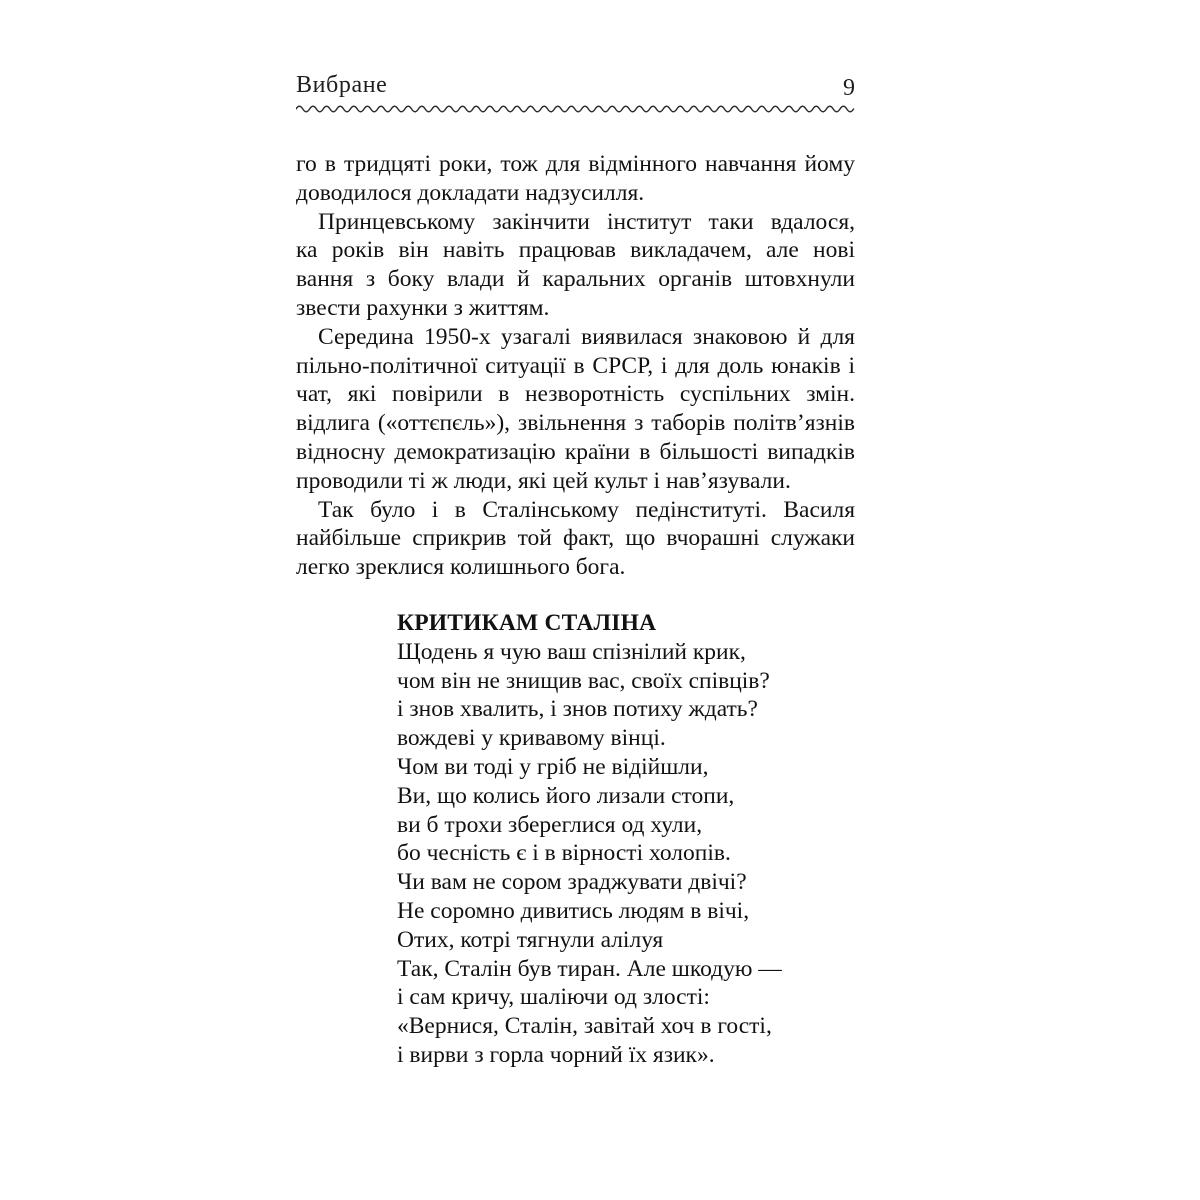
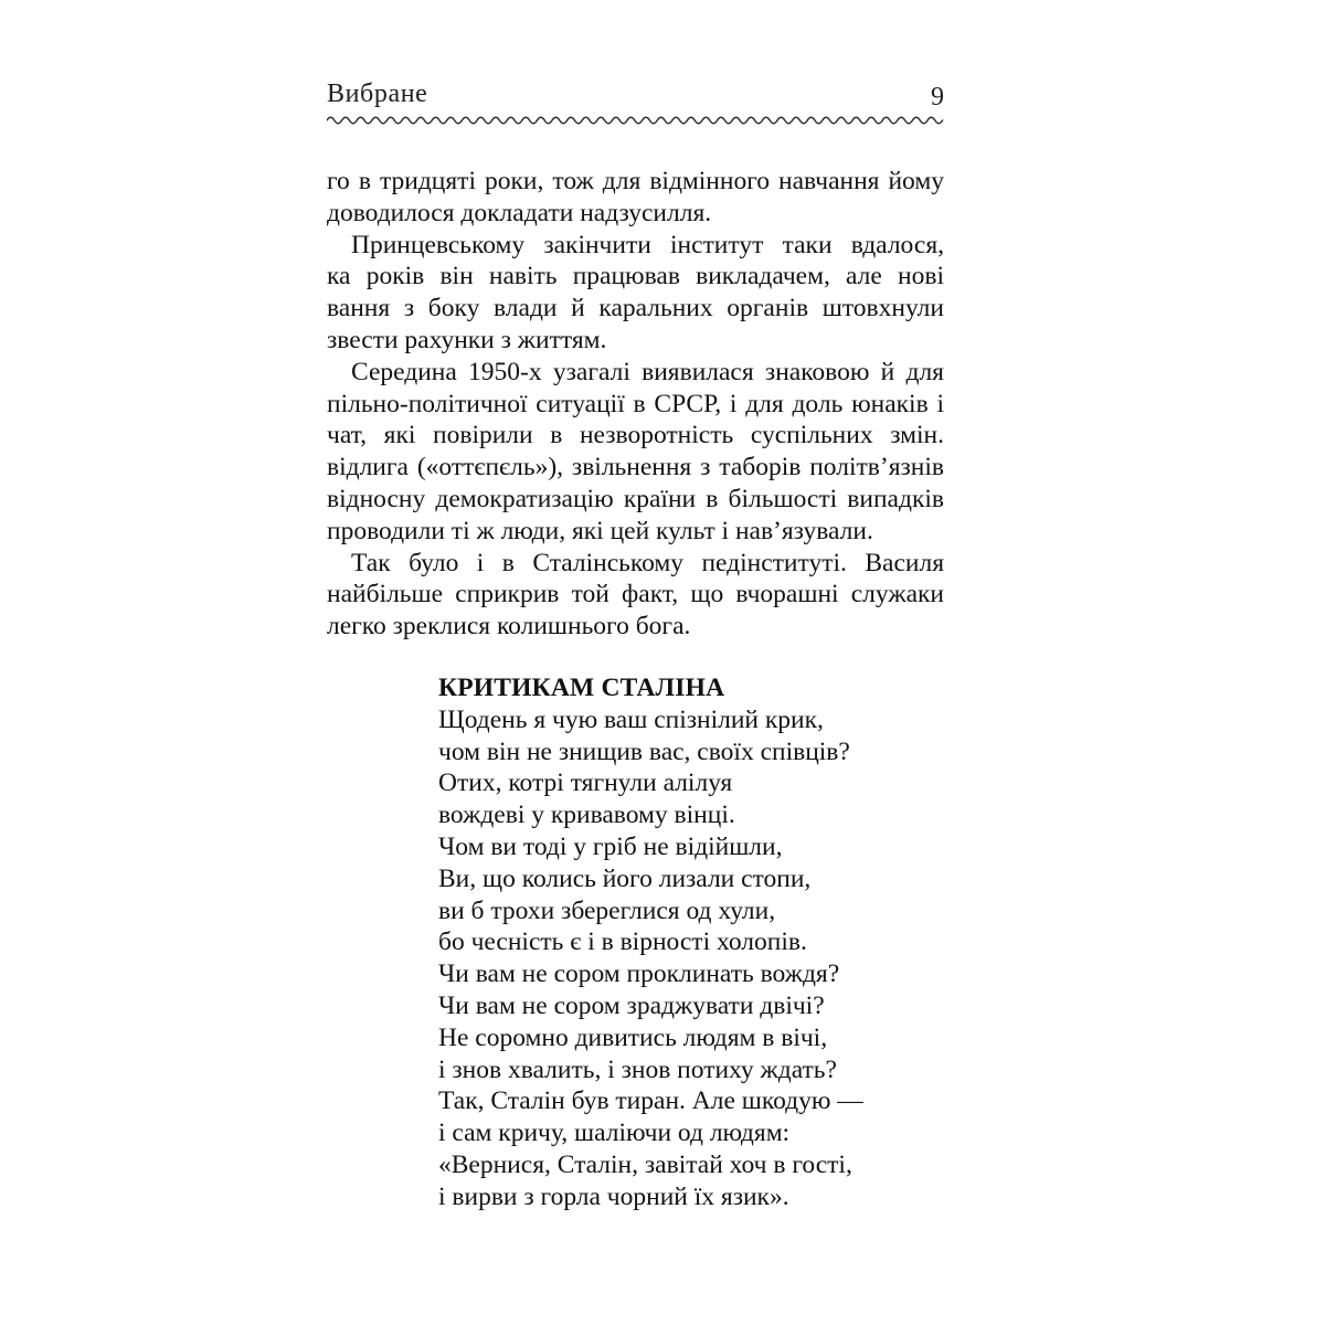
  Вибране
  9
  го в тридцяті роки, тож для відмінного навчання йому
  доводилося докладати надзусилля.
  Принцевському закінчити інститут таки вдалося,
  ка років він навіть працював викладачем, але нові
  вання з боку влади й каральних органів штовхнули
  звести рахунки з життям.
  Середина 1950-х узагалі виявилася знаковою й для
  пільно-політичної ситуації в СРСР, і для доль юнаків і
  чат, які повірили в незворотність суспільних змін.
  відлига («оттєпєль»), звільнення з таборів політв’язнів
  відносну демократизацію країни в більшості випадків
  проводили ті ж люди, які цей культ і нав’язували.
  Так було і в Сталінському педінституті. Василя
  найбільше сприкрив той факт, що вчорашні служаки
  легко зреклися колишнього бога.
  КРИТИКАМ СТАЛІНА
  Щодень я чую ваш спізнілий крик,
  чом він не знищив вас, своїх співців?
- і знов хвалить, і знов потиху ждать?
+ Отих, котрі тягнули алілуя
  вождеві у кривавому вінці.
  Чом ви тоді у гріб не відійшли,
  Ви, що колись його лизали стопи,
  ви б трохи збереглися од хули,
  бо чесність є і в вірності холопів.
+ Чи вам не сором проклинать вождя?
  Чи вам не сором зраджувати двічі?
  Не соромно дивитись людям в вічі,
- Отих, котрі тягнули алілуя
+ і знов хвалить, і знов потиху ждать?
  Так, Сталін був тиран. Але шкодую —
- і сам кричу, шаліючи од злості:
+ і сам кричу, шаліючи од людям:
  «Вернися, Сталін, завітай хоч в гості,
  і вирви з горла чорний їх язик».
